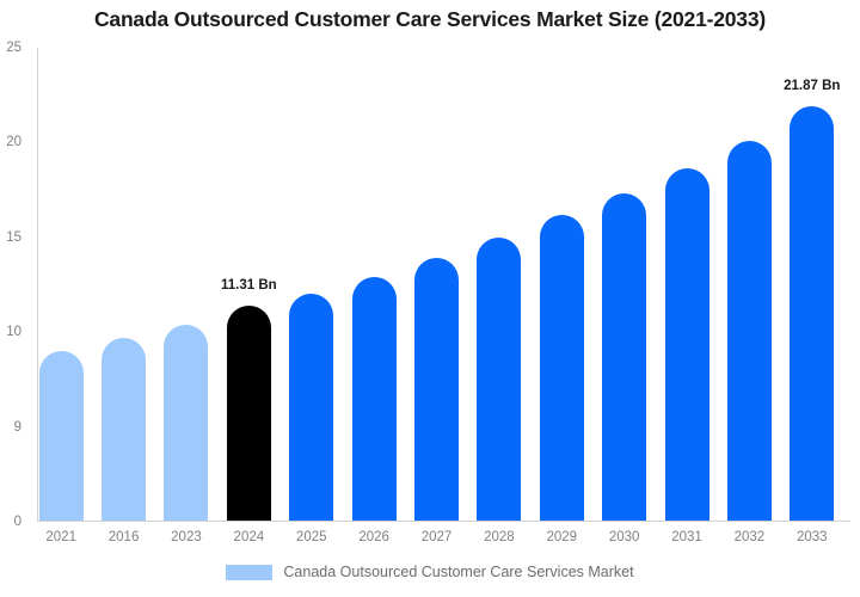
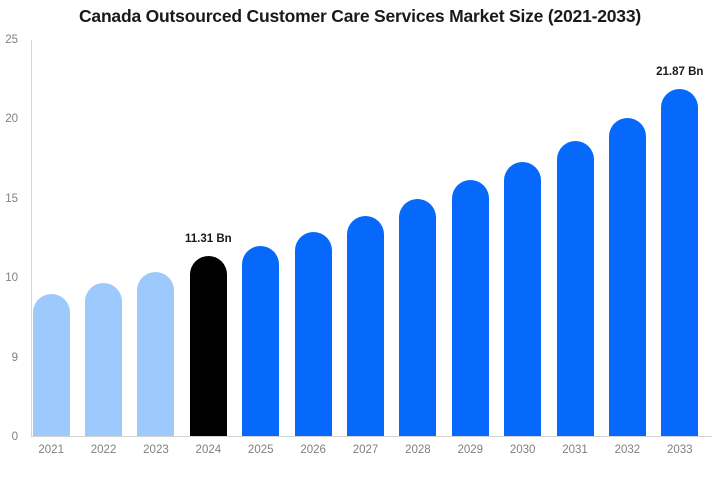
  Canada Outsourced Customer Care Services Market Size (2021-2033)
  0
  9
  10
  15
  20
  25
  2021
- 2016
+ 2022
  2023
  2024
  2025
  2026
  2027
  2028
  2029
  2030
  2031
  2032
  2033
  11.31 Bn
  21.87 Bn
- Canada Outsourced Customer Care Services Market
